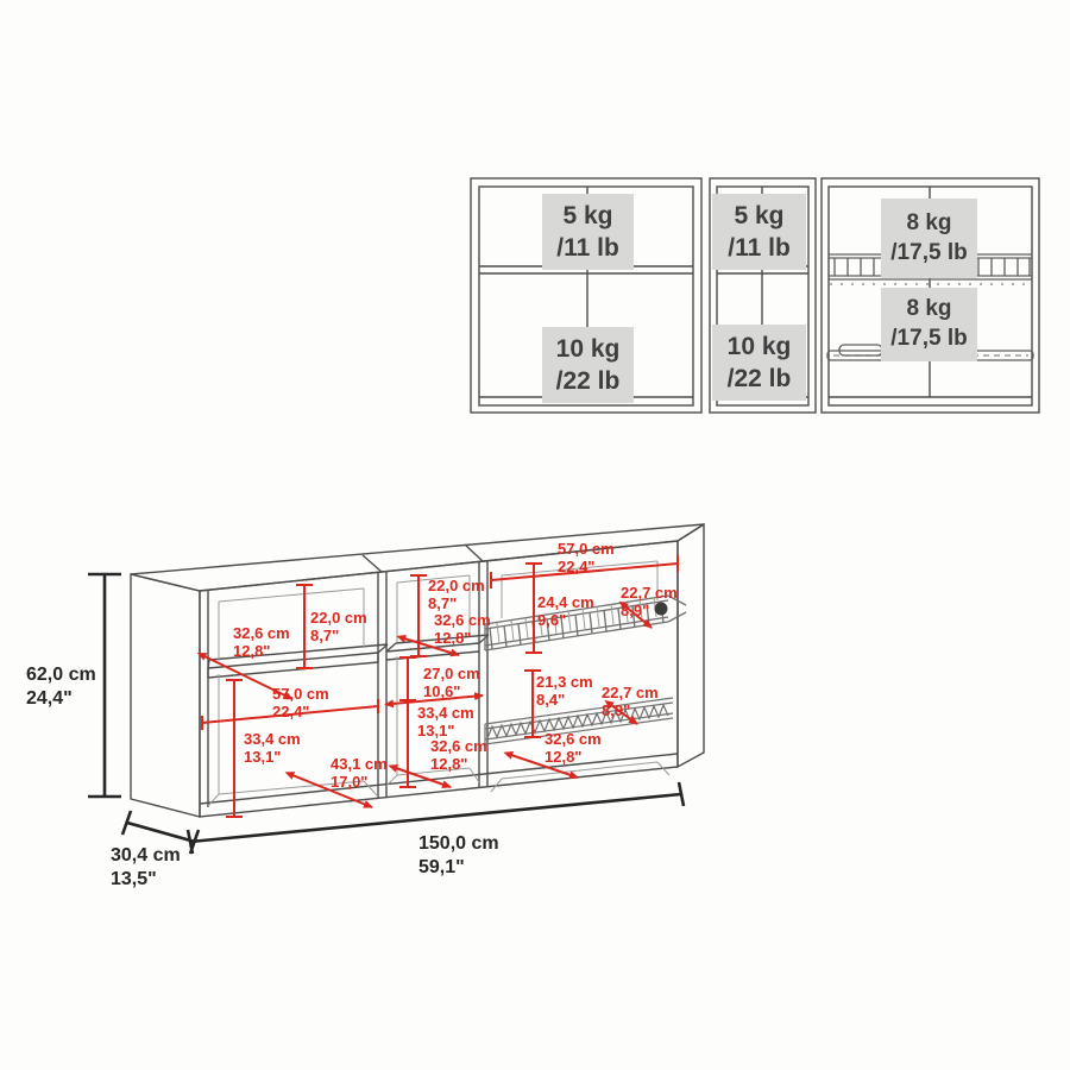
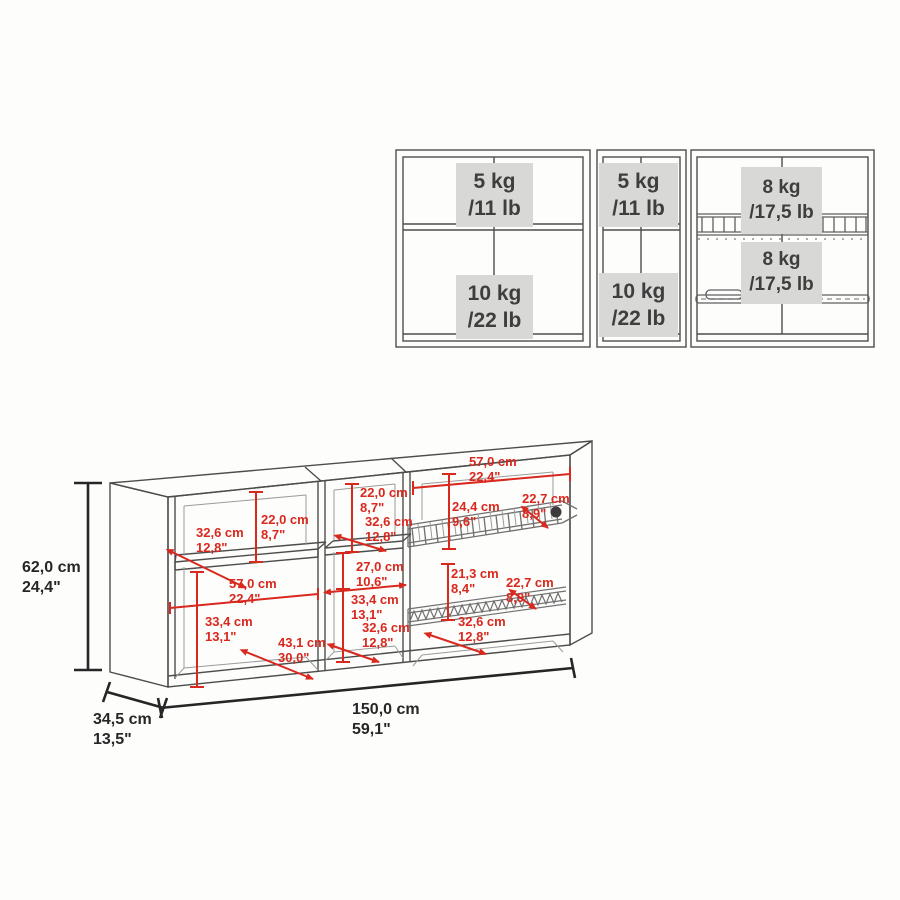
  5 kg
  /11 lb
  10 kg
  /22 lb
  5 kg
  /11 lb
  10 kg
  /22 lb
  8 kg
  /17,5 lb
  8 kg
  /17,5 lb
  32,6 cm
  12,8"
  22,0 cm
  8,7"
  57,0 cm
  22,4"
  33,4 cm
  13,1"
  43,1 cm
- 17,0"
+ 30,0"
  22,0 cm
  8,7"
  32,6 cm
  12,8"
  27,0 cm
  10,6"
  33,4 cm
  13,1"
  32,6 cm
  12,8"
  57,0 cm
  22,4"
  24,4 cm
  9,6"
  22,7 cm
  8,9"
  21,3 cm
  8,4"
  22,7 cm
  8,9"
  32,6 cm
  12,8"
  62,0 cm
  24,4"
- 30,4 cm
+ 34,5 cm
  13,5"
  150,0 cm
  59,1"
